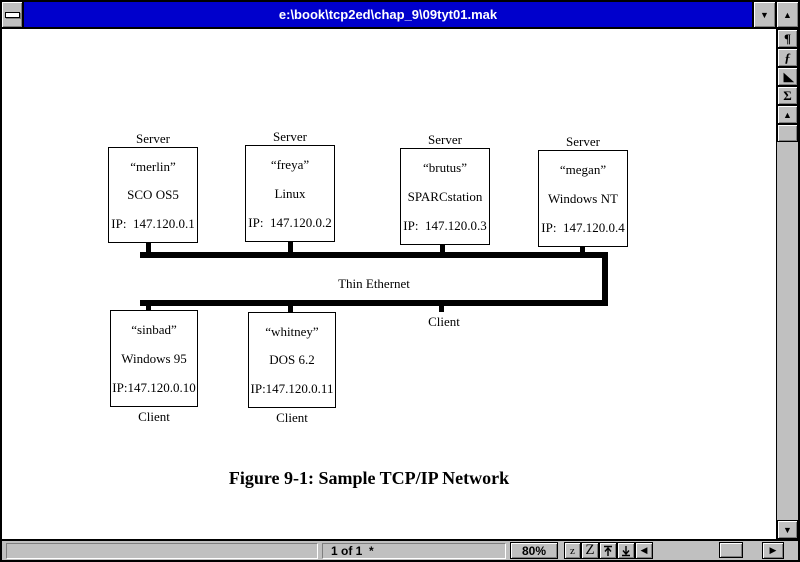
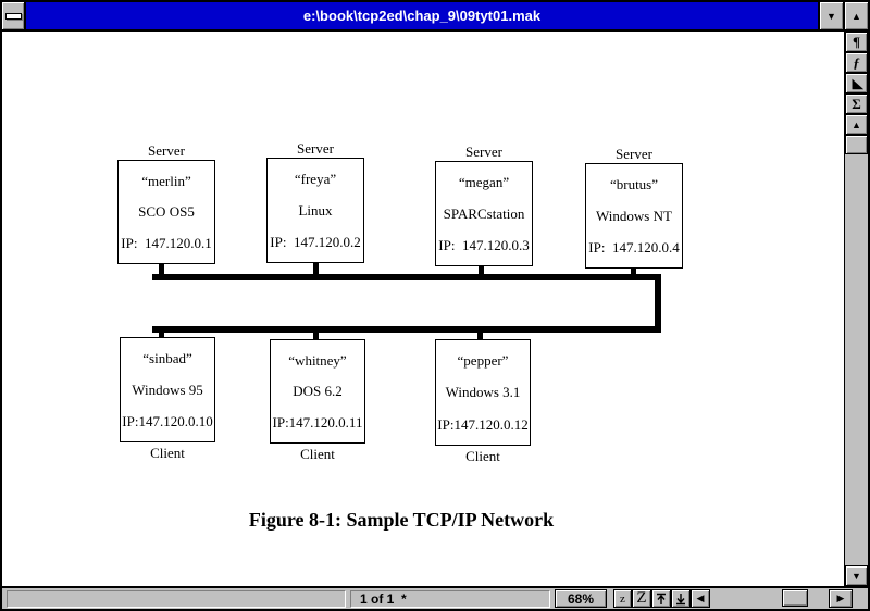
  e:\book\tcp2ed\chap_9\09tyt01.mak
  ▼
  ▲
  Server
  “merlin”
  SCO OS5
  IP: 147.120.0.1
  Server
  “freya”
  Linux
  IP: 147.120.0.2
  Server
- “brutus”
+ “megan”
  SPARCstation
  IP: 147.120.0.3
  Server
- “megan”
+ “brutus”
  Windows NT
  IP: 147.120.0.4
- Thin Ethernet
  “sinbad”
  Windows 95
  IP:147.120.0.10
  Client
  “whitney”
  DOS 6.2
  IP:147.120.0.11
  Client
+ “pepper”
+ Windows 3.1
+ IP:147.120.0.12
  Client
- Figure 9-1: Sample TCP/IP Network
+ Figure 8-1: Sample TCP/IP Network
  ¶
  ƒ
  Σ
  ▲
  ▼
  1 of 1 *
- 80%
+ 68%
  z
  Z
  ◀
  ▶
